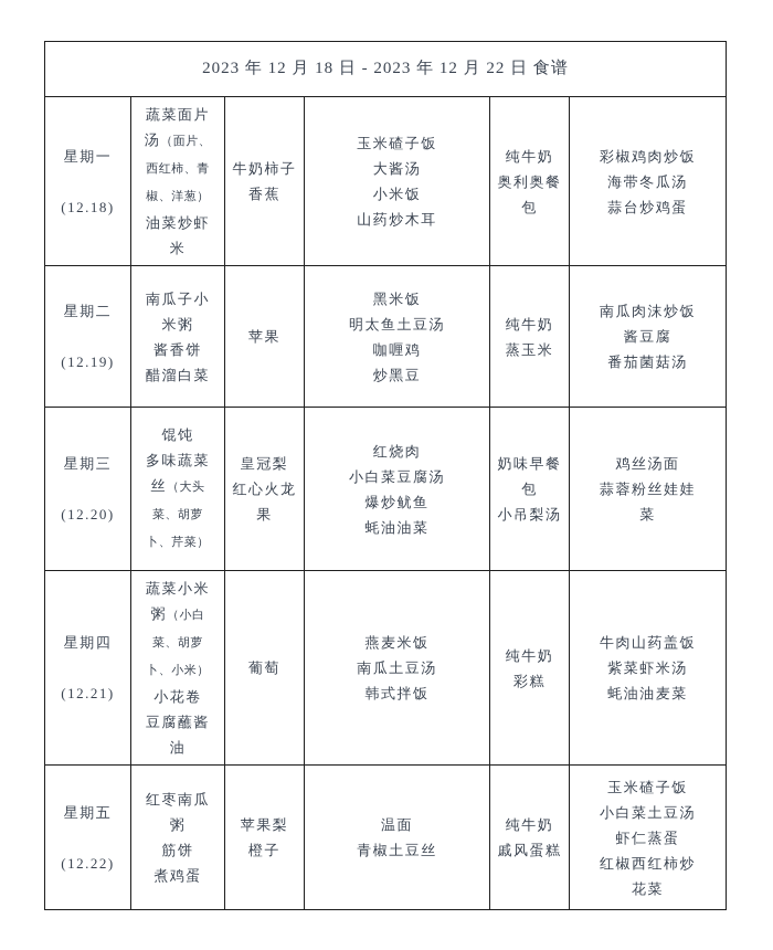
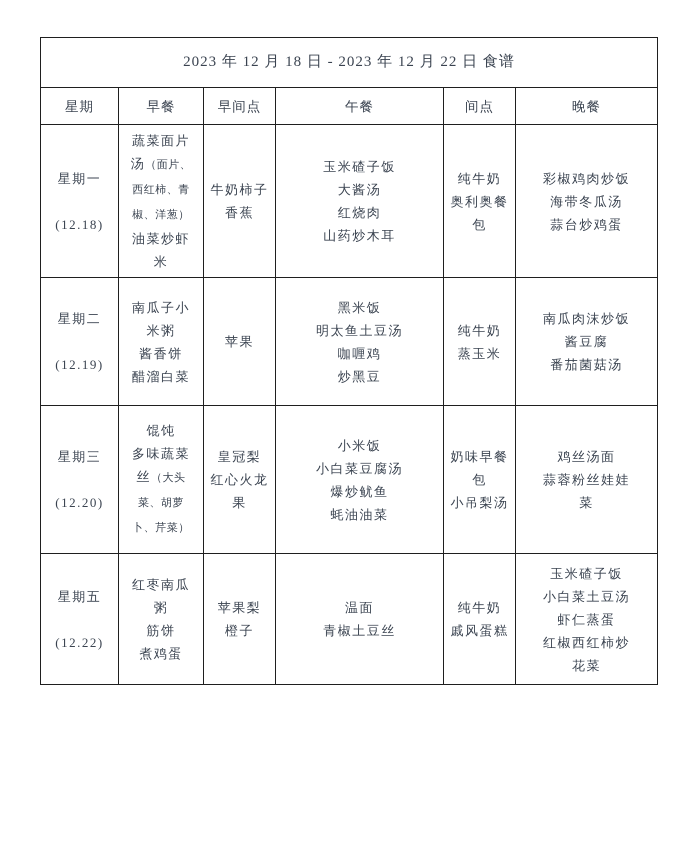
  2023 年 12 月 18 日 - 2023 年 12 月 22 日 食谱
+ 星期	早餐	早间点	午餐	间点	晚餐
- 星期一 (12.18)	蔬菜面片汤（面片、西红柿、青椒、洋葱）油菜炒虾米	牛奶柿子香蕉	玉米碴子饭大酱汤小米饭山药炒木耳	纯牛奶奥利奥餐包	彩椒鸡肉炒饭海带冬瓜汤蒜台炒鸡蛋
+ 星期一 (12.18)	蔬菜面片汤（面片、西红柿、青椒、洋葱）油菜炒虾米	牛奶柿子香蕉	玉米碴子饭大酱汤红烧肉山药炒木耳	纯牛奶奥利奥餐包	彩椒鸡肉炒饭海带冬瓜汤蒜台炒鸡蛋
  星期二 (12.19)	南瓜子小米粥酱香饼醋溜白菜	苹果	黑米饭明太鱼土豆汤咖喱鸡炒黑豆	纯牛奶蒸玉米	南瓜肉沫炒饭酱豆腐番茄菌菇汤
- 星期三 (12.20)	馄饨多味蔬菜丝（大头菜、胡萝卜、芹菜）	皇冠梨红心火龙果	红烧肉小白菜豆腐汤爆炒鱿鱼蚝油油菜	奶味早餐包小吊梨汤	鸡丝汤面蒜蓉粉丝娃娃菜
+ 星期三 (12.20)	馄饨多味蔬菜丝（大头菜、胡萝卜、芹菜）	皇冠梨红心火龙果	小米饭小白菜豆腐汤爆炒鱿鱼蚝油油菜	奶味早餐包小吊梨汤	鸡丝汤面蒜蓉粉丝娃娃菜
- 星期四 (12.21)	蔬菜小米粥（小白菜、胡萝卜、小米）小花卷豆腐蘸酱油	葡萄	燕麦米饭南瓜土豆汤韩式拌饭	纯牛奶彩糕	牛肉山药盖饭紫菜虾米汤蚝油油麦菜
  星期五 (12.22)	红枣南瓜粥筋饼煮鸡蛋	苹果梨橙子	温面青椒土豆丝	纯牛奶戚风蛋糕	玉米碴子饭小白菜土豆汤虾仁蒸蛋红椒西红柿炒花菜
